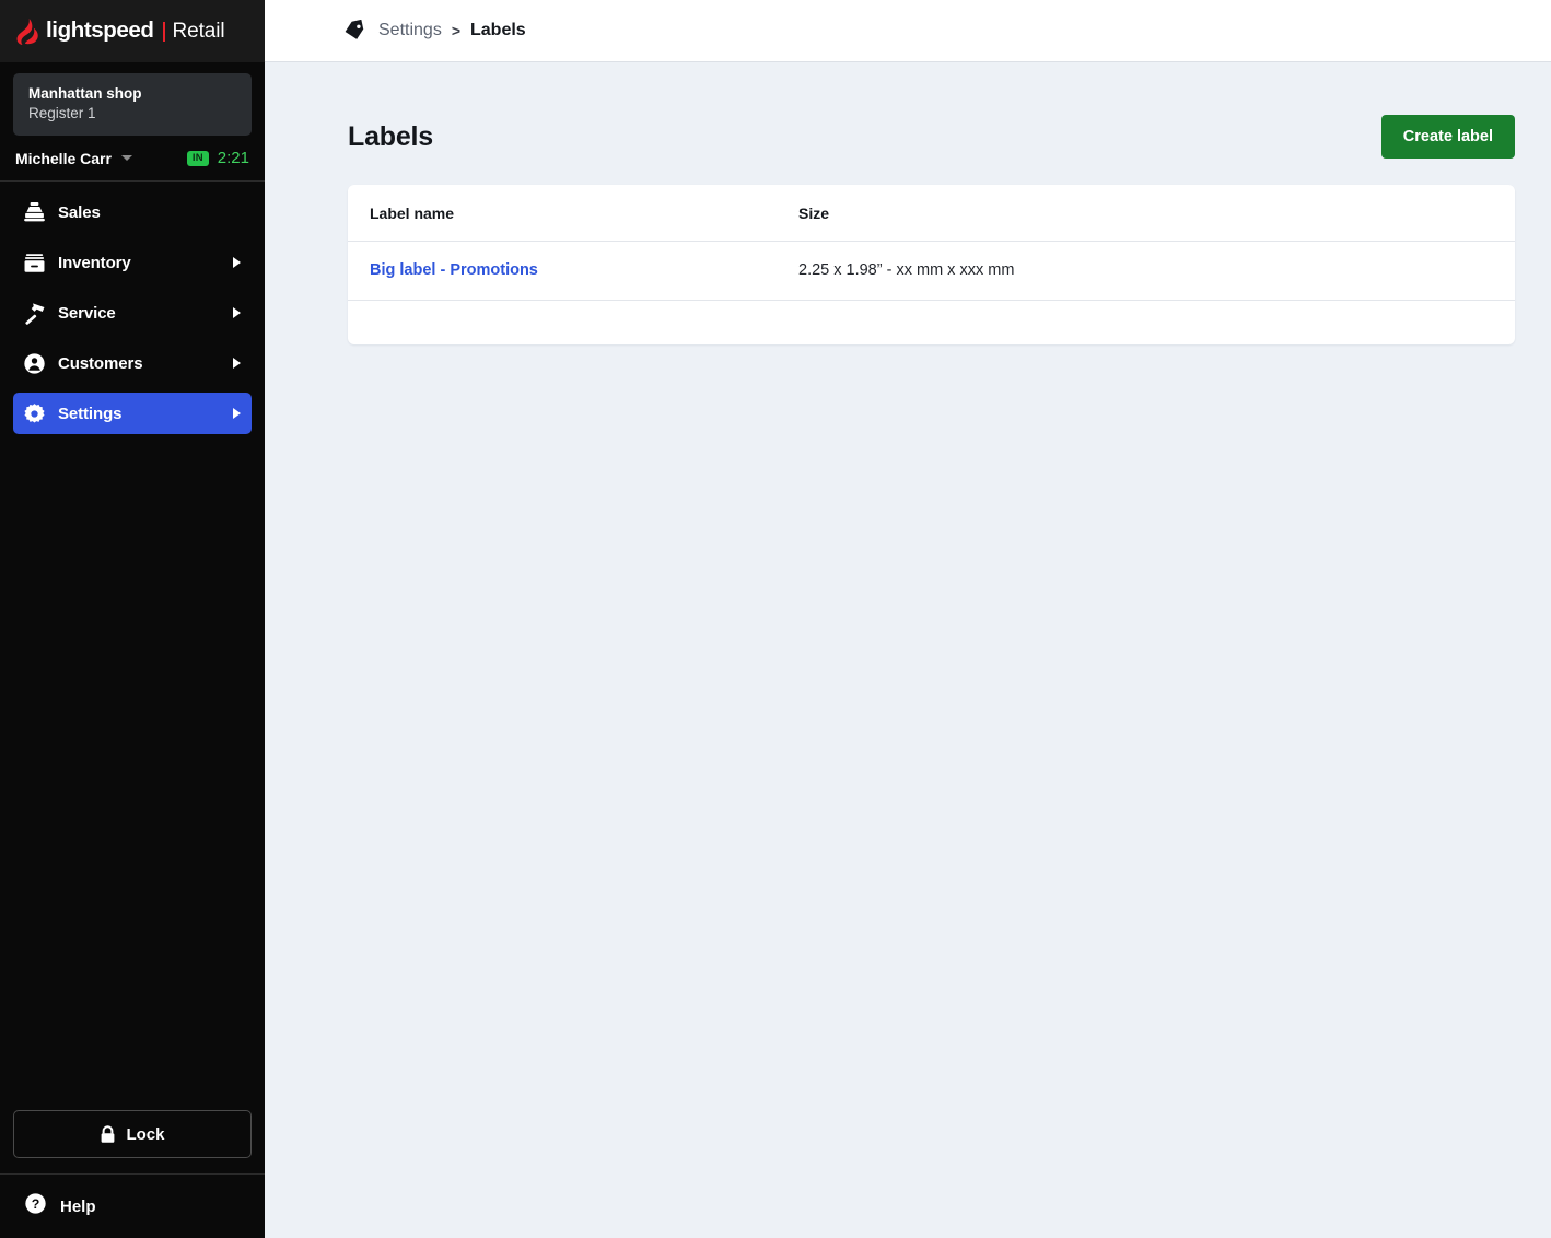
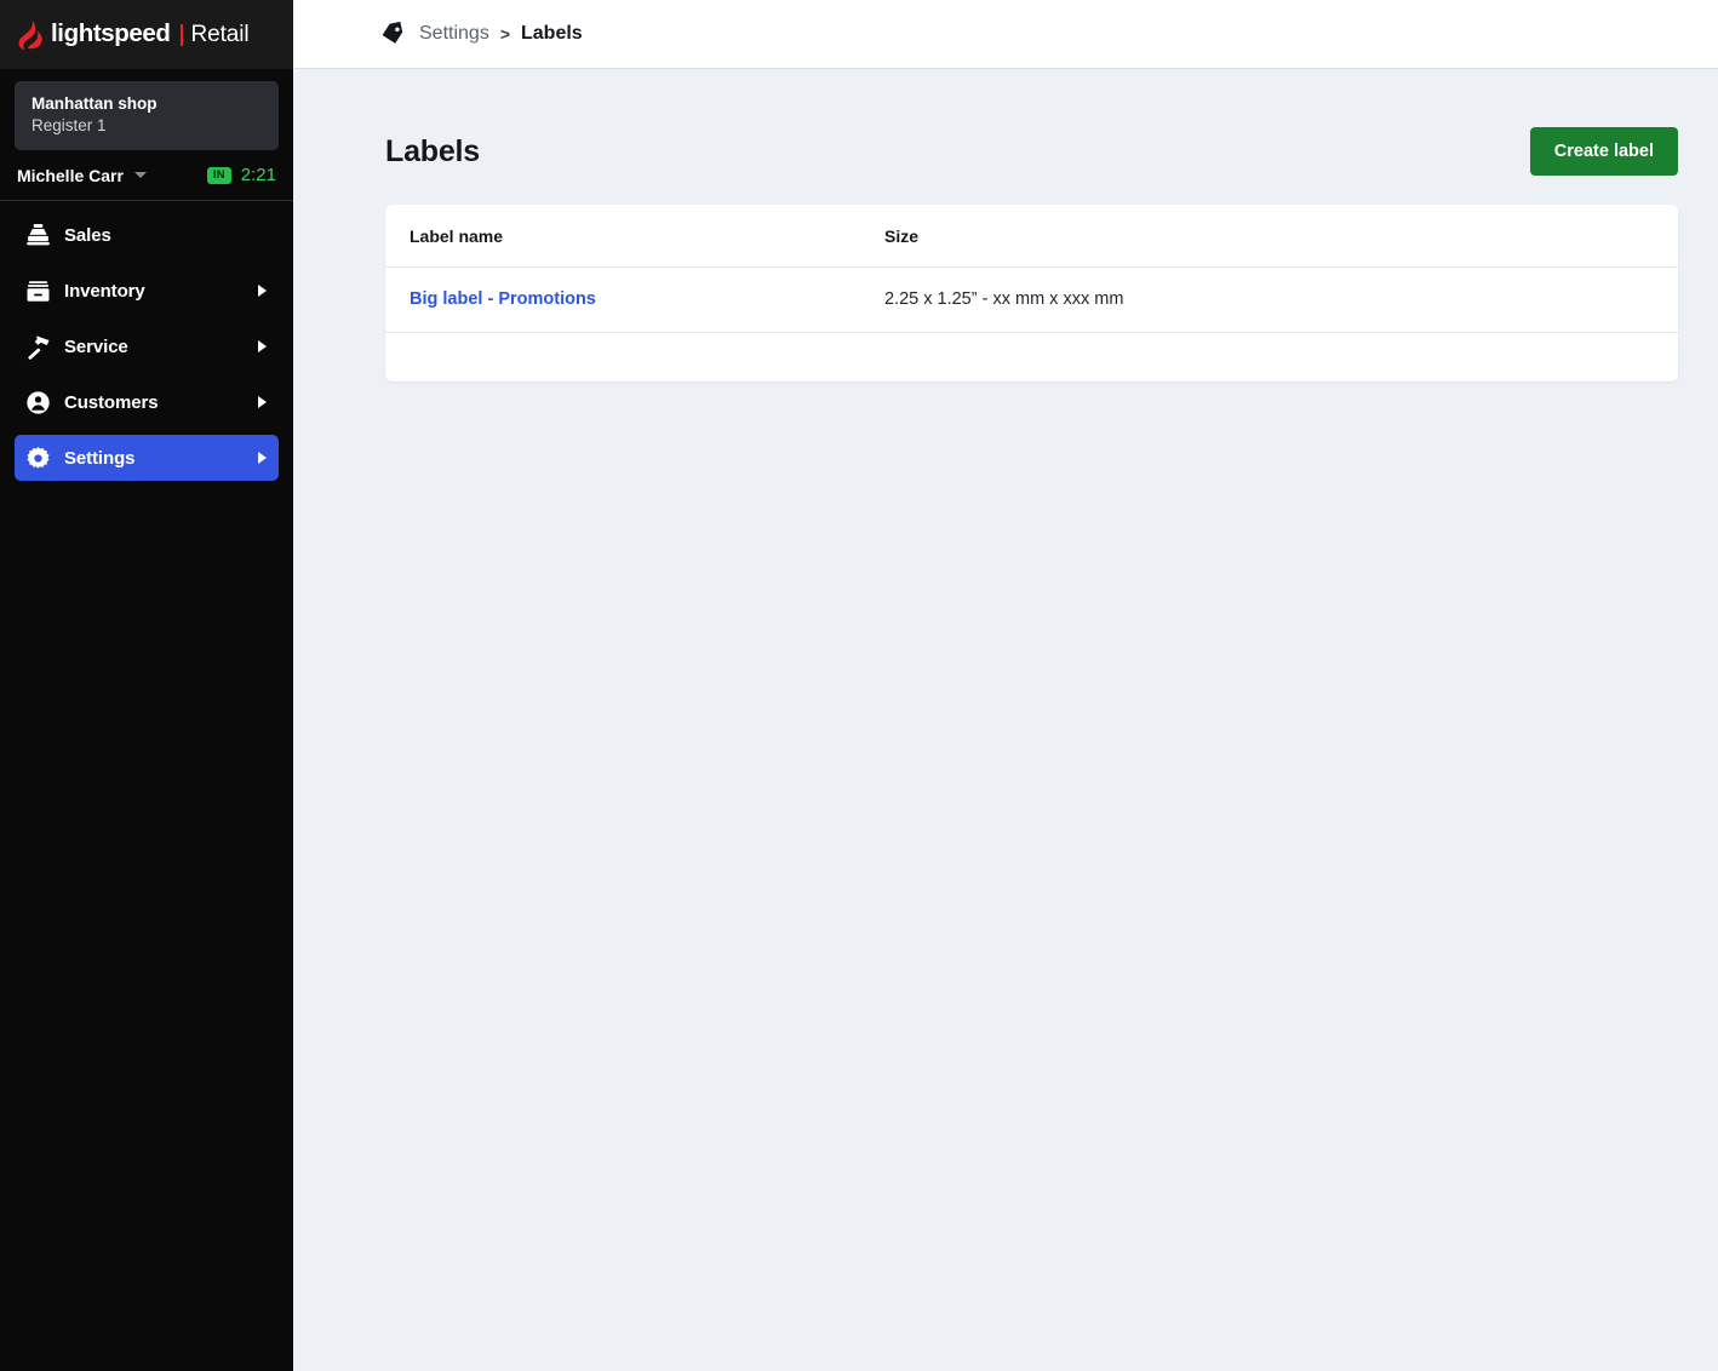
  lightspeed
  Retail
  Manhattan shop
  Register 1
  Michelle Carr
  IN
  2:21
  Sales
  Inventory
  Service
  Customers
  Settings
- Lock
- ?
- Help
  Settings
  >
  Labels
  Labels
  Create label
  Label name	Size
- Big label - Promotions	2.25 x 1.98” - xx mm x xxx mm
+ Big label - Promotions	2.25 x 1.25” - xx mm x xxx mm
